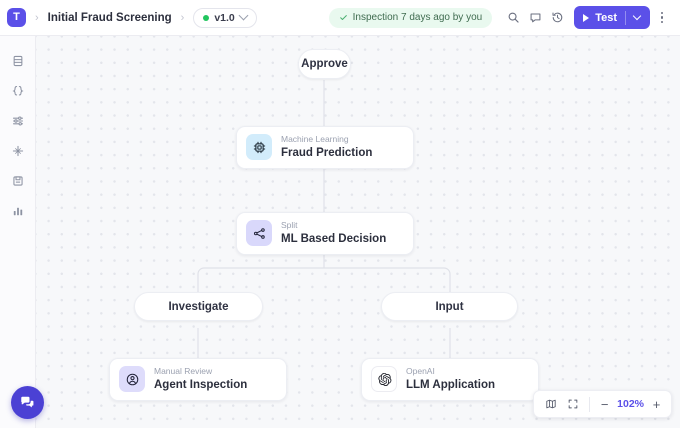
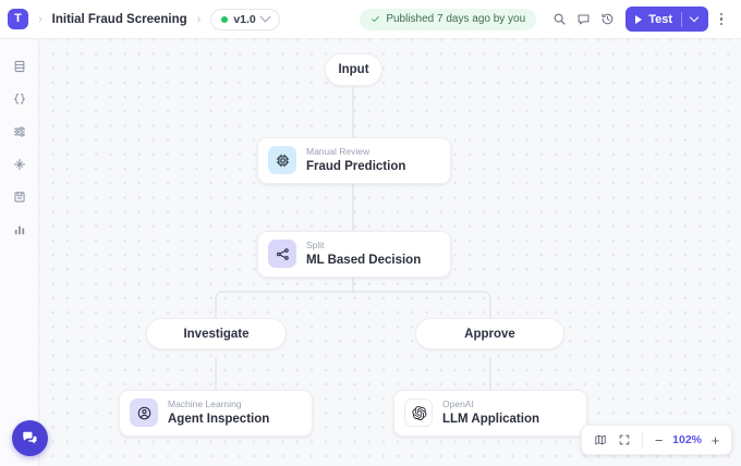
  T
  ›
  Initial Fraud Screening
  ›
  v1.0
- Inspection 7 days ago by you
+ Published 7 days ago by you
  Test
- Approve
+ Input
- Machine Learning
+ Manual Review
  Fraud Prediction
  Split
  ML Based Decision
  Investigate
- Input
+ Approve
- Manual Review
+ Machine Learning
  Agent Inspection
  OpenAI
  LLM Application
  −
  102%
  +
